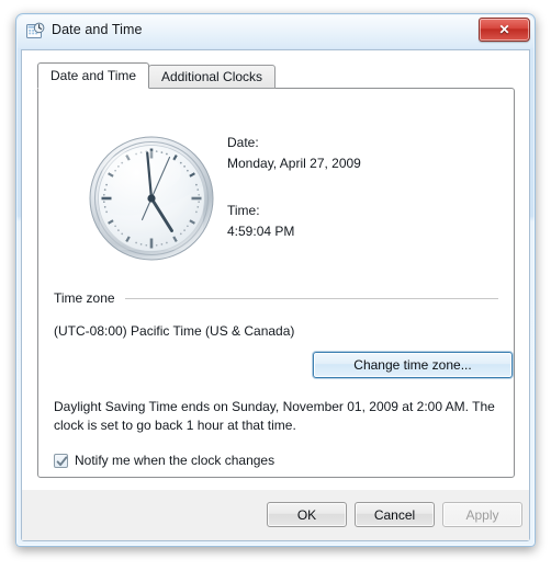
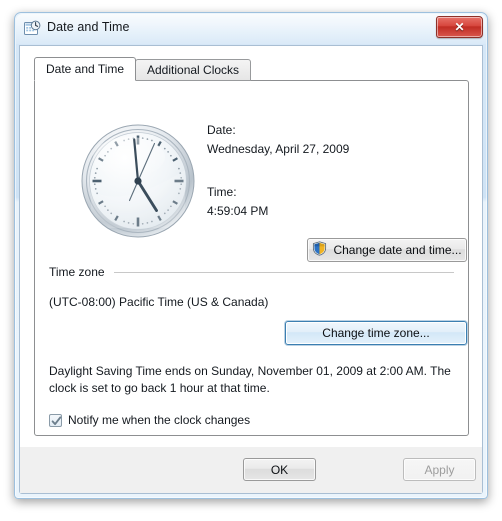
  Date and Time
  ✕
  Date and Time
  Additional Clocks
  Date:
- Monday, April 27, 2009
+ Wednesday, April 27, 2009
  Time:
  4:59:04 PM
+ Change date and time...
  Time zone
  (UTC-08:00) Pacific Time (US & Canada)
  Change time zone...
  Daylight Saving Time ends on Sunday, November 01, 2009 at 2:00 AM. The clock is set to go back 1 hour at that time.
  Notify me when the clock changes
  OK
- Cancel
  Apply
